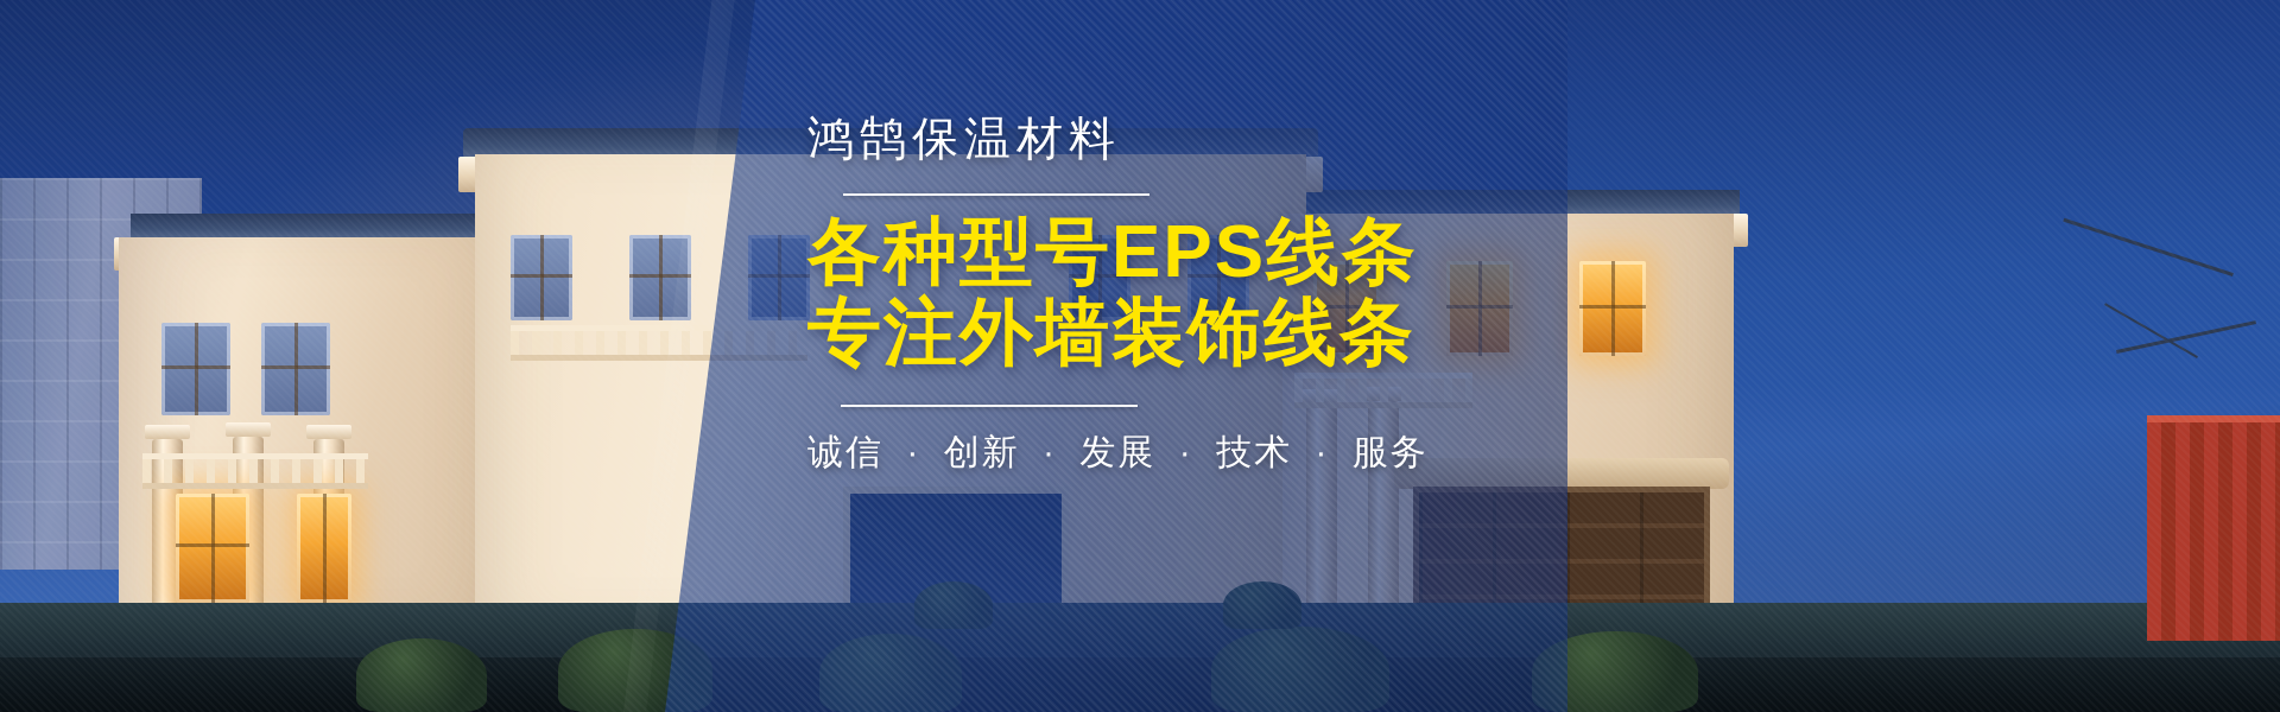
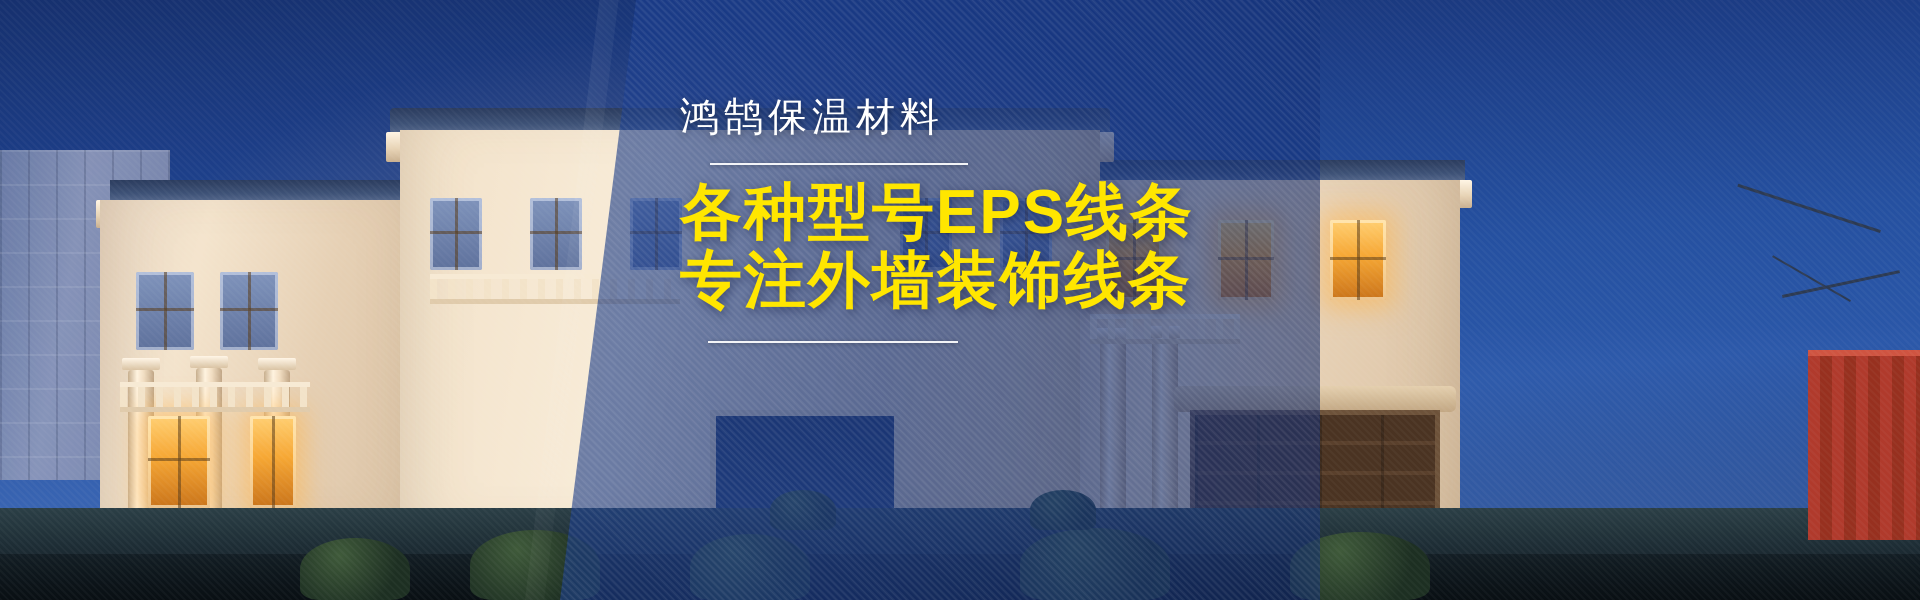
  鸿鹄保温材料
  各种型号EPS线条
  专注外墙装饰线条
- 诚信 · 创新 · 发展 · 技术 · 服务
